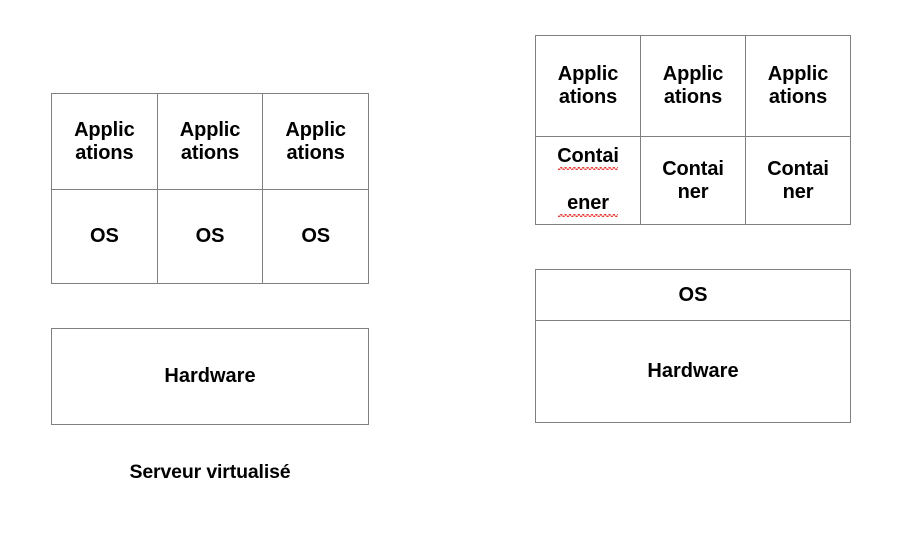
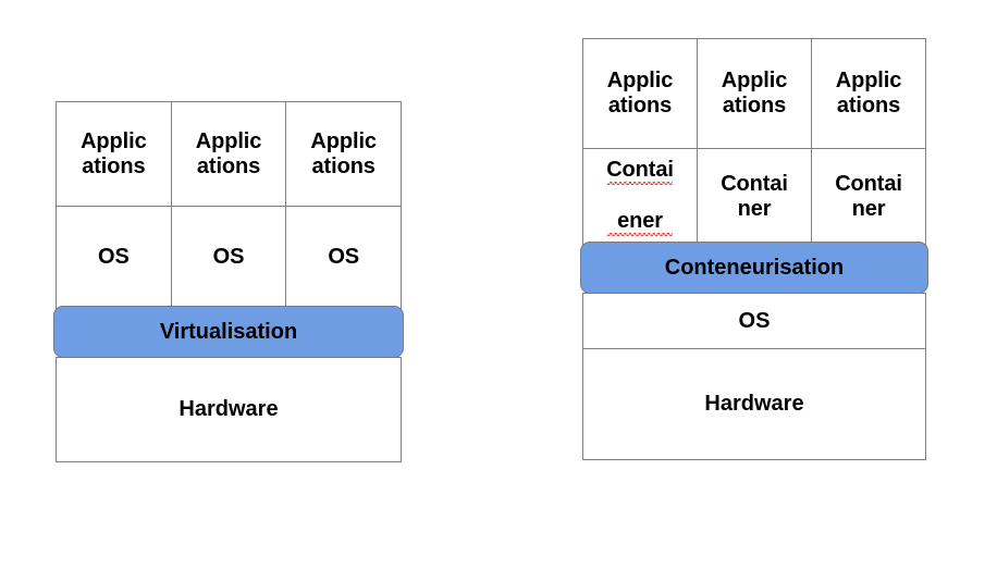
  Applic
  ations
  Applic
  ations
  Applic
  ations
  OS
  OS
  OS
+ Virtualisation
  Hardware
- Serveur virtualisé
  Applic
  ations
  Applic
  ations
  Applic
  ations
  Contai
  ener
  Contai
  ner
  Contai
  ner
+ Conteneurisation
  OS
  Hardware
